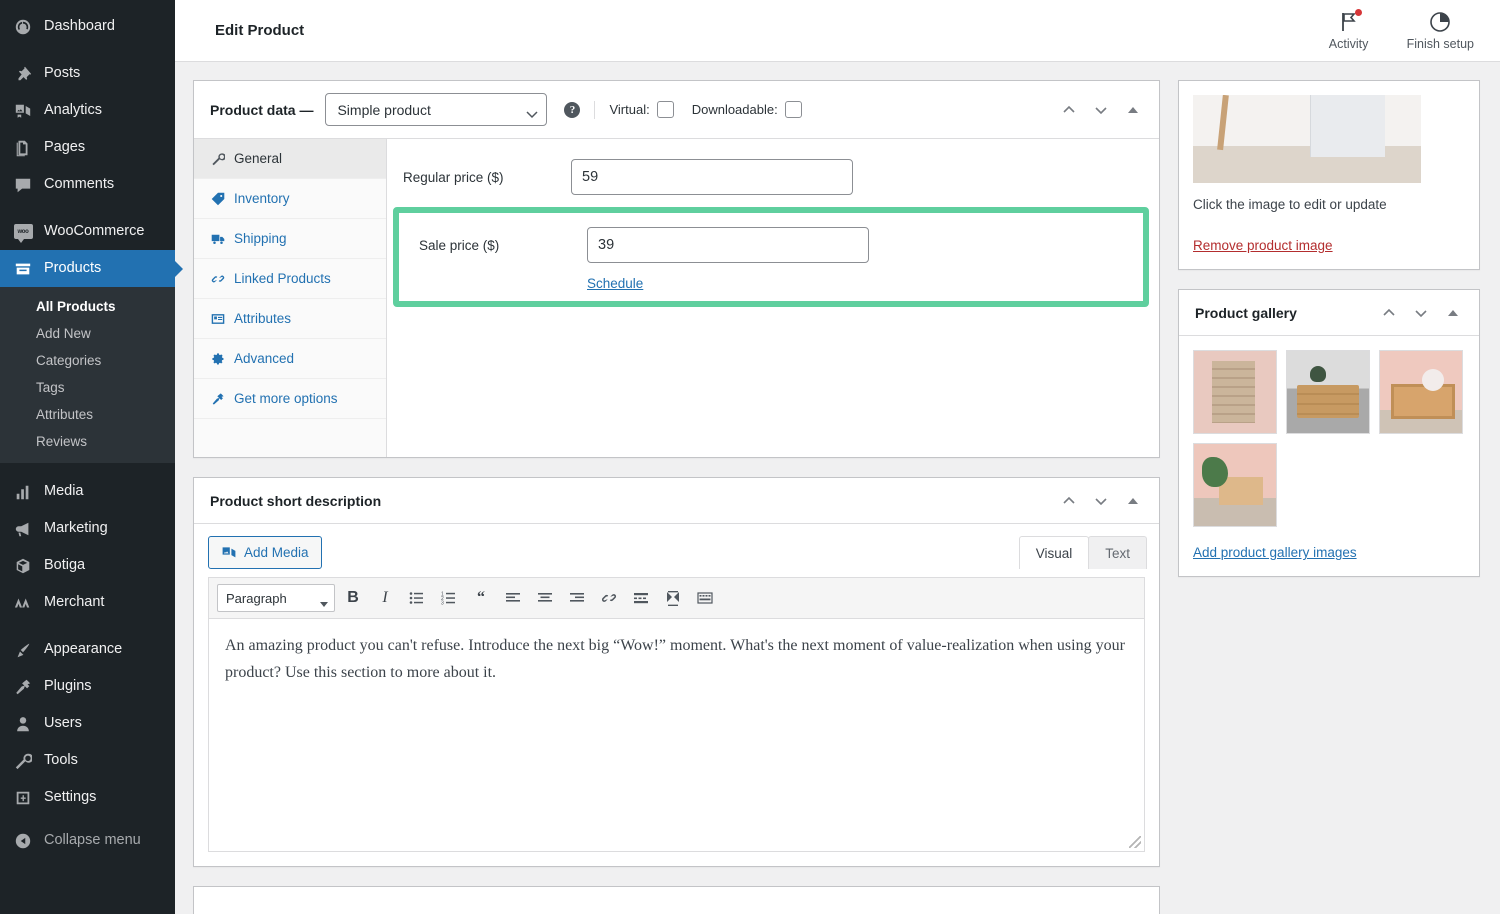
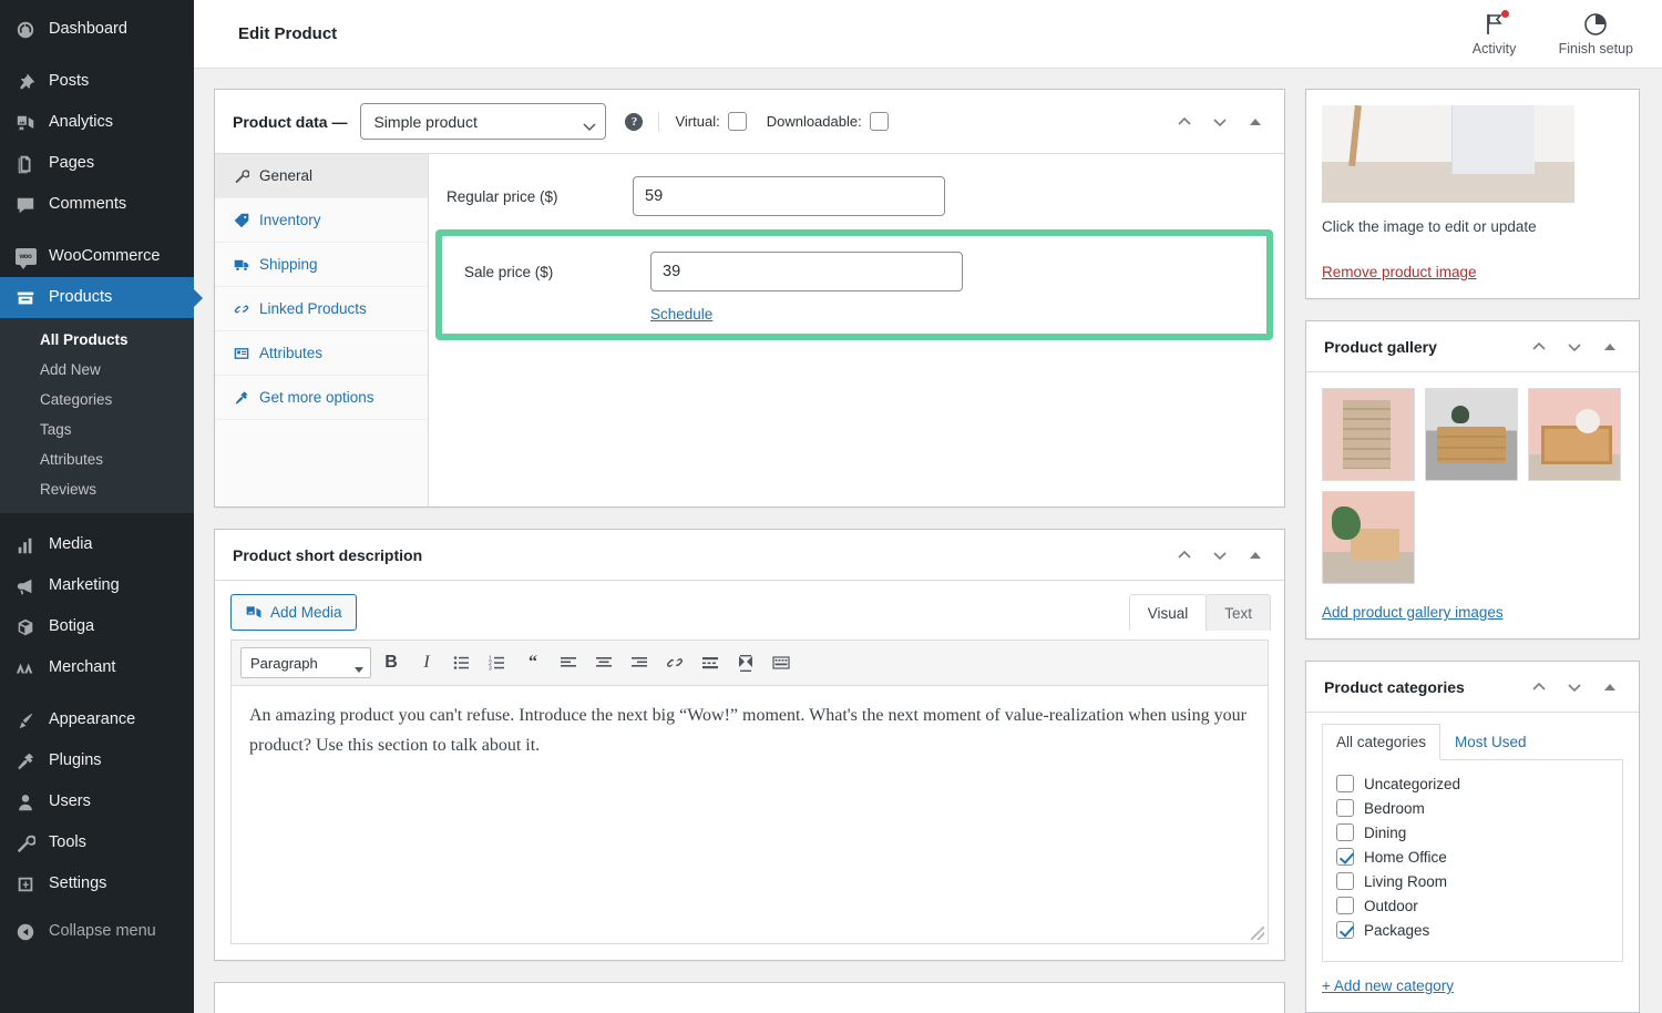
  Dashboard
  Posts
  Analytics
  Pages
  Comments
  WooCommerce
  Products
  All Products
  Add New
  Categories
  Tags
  Attributes
  Reviews
  Media
  Marketing
  Botiga
  Merchant
  Appearance
  Plugins
  Users
  Tools
  Settings
  Collapse menu
  Edit Product
  Activity
  Finish setup
  Product data —
  Simple product
  ?
  Virtual:
  Downloadable:
  General
  Inventory
  Shipping
  Linked Products
  Attributes
- Advanced
  Get more options
  Regular price ($)
  59
  Sale price ($)
  39
  Schedule
  Product short description
  Add Media
  Visual
  Text
  Paragraph
  B
  I
  “
- An amazing product you can't refuse. Introduce the next big “Wow!” moment. What's the next moment of value-realization when using your product? Use this section to more about it.
+ An amazing product you can't refuse. Introduce the next big “Wow!” moment. What's the next moment of value-realization when using your product? Use this section to talk about it.
  Click the image to edit or update
  Remove product image
  Product gallery
  Add product gallery images
+ Product categories
+ All categories
+ Most Used
+ Uncategorized
+ Bedroom
+ Dining
+ Home Office
+ Living Room
+ Outdoor
+ Packages
+ + Add new category
